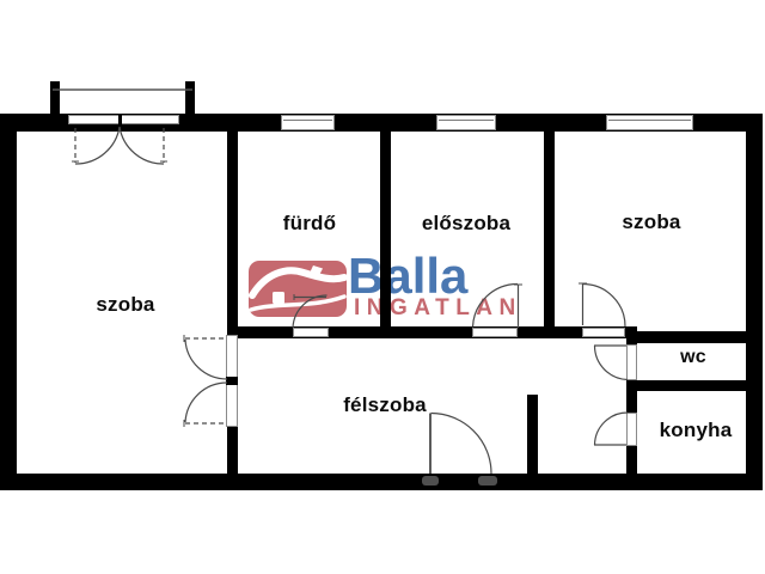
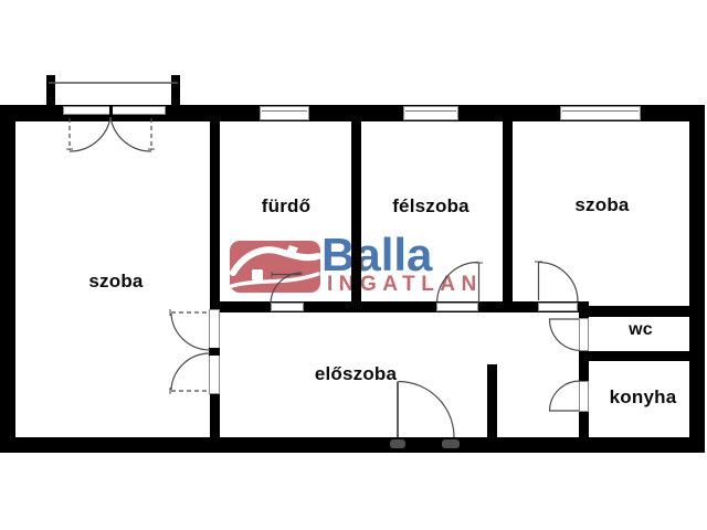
  Balla
  INGATLAN
  szoba
  fürdő
- előszoba
+ félszoba
  szoba
- félszoba
+ előszoba
  wc
  konyha
